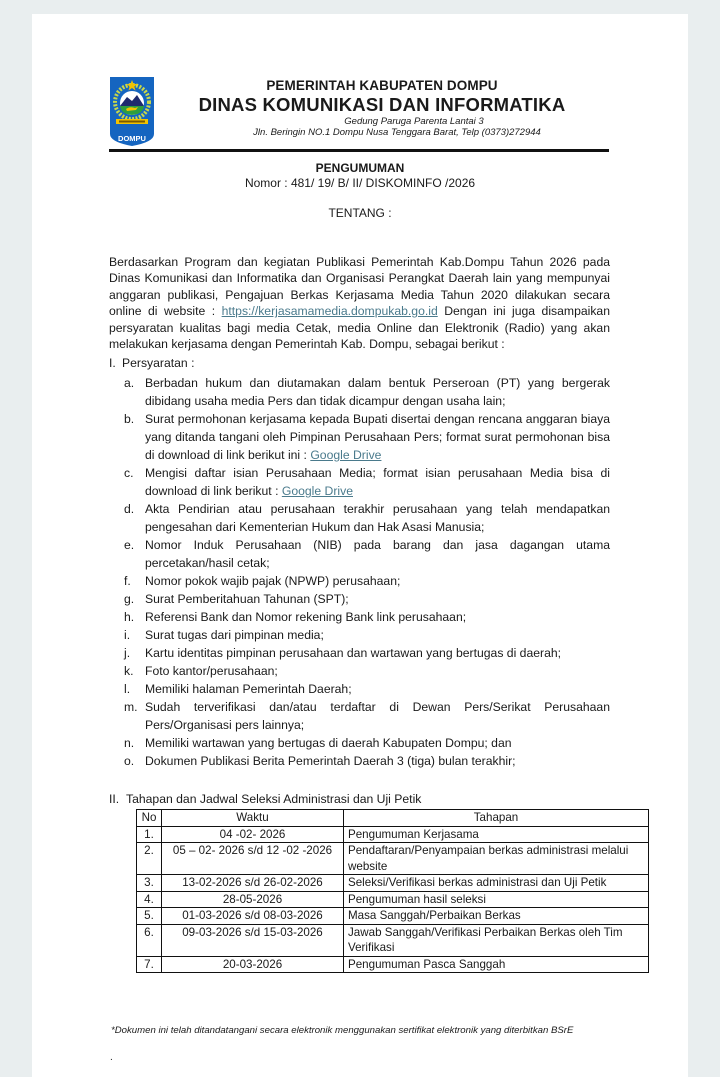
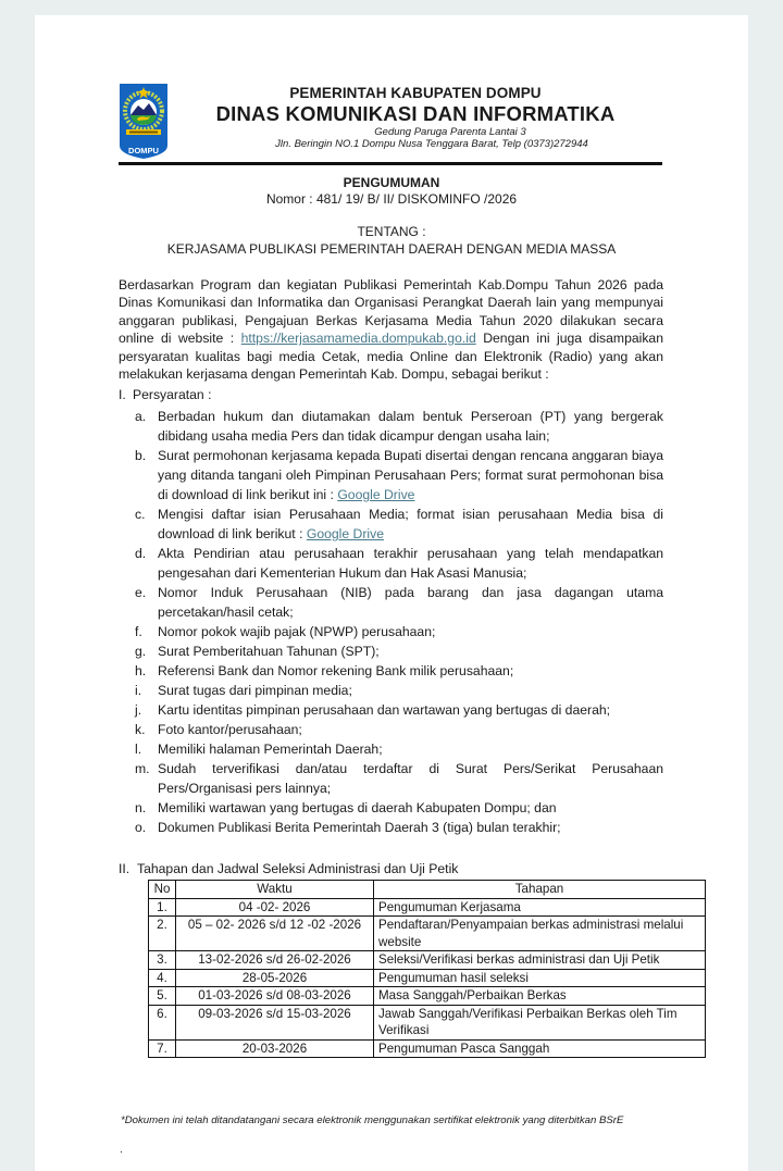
  DOMPU
  PEMERINTAH KABUPATEN DOMPU
  DINAS KOMUNIKASI DAN INFORMATIKA
  Gedung Paruga Parenta Lantai 3
  Jln. Beringin NO.1 Dompu Nusa Tenggara Barat, Telp (0373)272944
  PENGUMUMAN
  Nomor : 481/ 19/ B/ II/ DISKOMINFO /2026
  TENTANG :
+ KERJASAMA PUBLIKASI PEMERINTAH DAERAH DENGAN MEDIA MASSA
  Berdasarkan Program dan kegiatan Publikasi Pemerintah Kab.Dompu Tahun 2026 pada Dinas Komunikasi dan Informatika dan Organisasi Perangkat Daerah lain yang mempunyai anggaran publikasi, Pengajuan Berkas Kerjasama Media Tahun 2020 dilakukan secara online di website : https://kerjasamamedia.dompukab.go.id Dengan ini juga disampaikan persyaratan kualitas bagi media Cetak, media Online dan Elektronik (Radio) yang akan melakukan kerjasama dengan Pemerintah Kab. Dompu, sebagai berikut :
  I. Persyaratan :
  a.
  Berbadan hukum dan diutamakan dalam bentuk Perseroan (PT) yang bergerak dibidang usaha media Pers dan tidak dicampur dengan usaha lain;
  b.
  Surat permohonan kerjasama kepada Bupati disertai dengan rencana anggaran biaya yang ditanda tangani oleh Pimpinan Perusahaan Pers; format surat permohonan bisa di download di link berikut ini : Google Drive
  c.
  Mengisi daftar isian Perusahaan Media; format isian perusahaan Media bisa di download di link berikut : Google Drive
  d.
  Akta Pendirian atau perusahaan terakhir perusahaan yang telah mendapatkan pengesahan dari Kementerian Hukum dan Hak Asasi Manusia;
  e.
  Nomor Induk Perusahaan (NIB) pada barang dan jasa dagangan utama percetakan/hasil cetak;
  f.
  Nomor pokok wajib pajak (NPWP) perusahaan;
  g.
  Surat Pemberitahuan Tahunan (SPT);
  h.
- Referensi Bank dan Nomor rekening Bank link perusahaan;
+ Referensi Bank dan Nomor rekening Bank milik perusahaan;
  i.
  Surat tugas dari pimpinan media;
  j.
  Kartu identitas pimpinan perusahaan dan wartawan yang bertugas di daerah;
  k.
  Foto kantor/perusahaan;
  l.
  Memiliki halaman Pemerintah Daerah;
  m.
- Sudah terverifikasi dan/atau terdaftar di Dewan Pers/Serikat Perusahaan Pers/Organisasi pers lainnya;
+ Sudah terverifikasi dan/atau terdaftar di Surat Pers/Serikat Perusahaan Pers/Organisasi pers lainnya;
  n.
  Memiliki wartawan yang bertugas di daerah Kabupaten Dompu; dan
  o.
  Dokumen Publikasi Berita Pemerintah Daerah 3 (tiga) bulan terakhir;
  II. Tahapan dan Jadwal Seleksi Administrasi dan Uji Petik
  No	Waktu	Tahapan
  1.	04 -02- 2026	Pengumuman Kerjasama
  2.	05 – 02- 2026 s/d 12 -02 -2026	Pendaftaran/Penyampaian berkas administrasi melalui website
  3.	13-02-2026 s/d 26-02-2026	Seleksi/Verifikasi berkas administrasi dan Uji Petik
  4.	28-05-2026	Pengumuman hasil seleksi
  5.	01-03-2026 s/d 08-03-2026	Masa Sanggah/Perbaikan Berkas
  6.	09-03-2026 s/d 15-03-2026	Jawab Sanggah/Verifikasi Perbaikan Berkas oleh Tim Verifikasi
  7.	20-03-2026	Pengumuman Pasca Sanggah
  *Dokumen ini telah ditandatangani secara elektronik menggunakan sertifikat elektronik yang diterbitkan BSrE
  .
